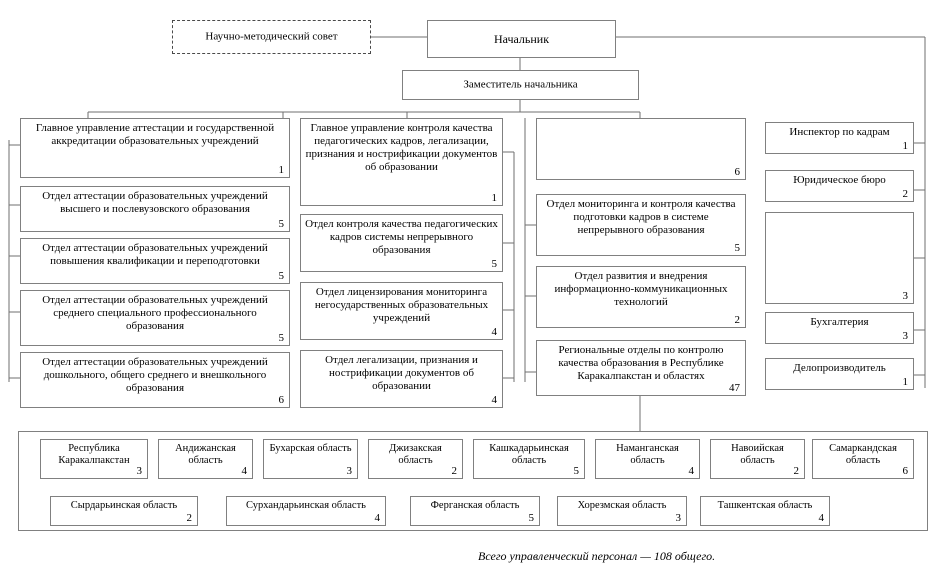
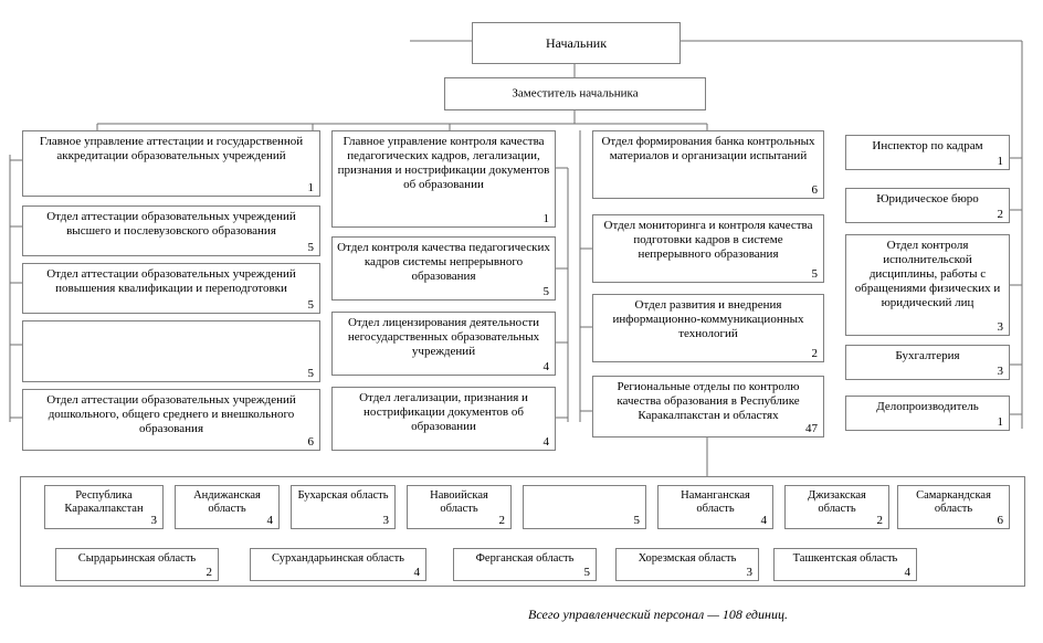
- Научно-методический совет
  Начальник
  Заместитель начальника
  Главное управление аттестации и государственной аккредитации образовательных учреждений
  1
  Отдел аттестации образовательных учреждений высшего и послевузовского образования
  5
  Отдел аттестации образовательных учреждений повышения квалификации и переподготовки
  5
- Отдел аттестации образовательных учреждений среднего специального профессионального образования
  5
  Отдел аттестации образовательных учреждений дошкольного, общего среднего и внешкольного образования
  6
  Главное управление контроля качества педагогических кадров, легализации, признания и нострификации документов об образовании
  1
  Отдел контроля качества педагогических кадров системы непрерывного образования
  5
- Отдел лицензирования мониторинга негосударственных образовательных учреждений
+ Отдел лицензирования деятельности негосударственных образовательных учреждений
  4
  Отдел легализации, признания и нострификации документов об образовании
  4
+ Отдел формирования банка контрольных материалов и организации испытаний
  6
  Отдел мониторинга и контроля качества подготовки кадров в системе непрерывного образования
  5
  Отдел развития и внедрения информационно-коммуникационных технологий
  2
  Региональные отделы по контролю качества образования в Республике Каракалпакстан и областях
  47
  Инспектор по кадрам
  1
  Юридическое бюро
  2
+ Отдел контроля исполнительской дисциплины, работы с обращениями физических и юридический лиц
  3
  Бухгалтерия
  3
  Делопроизводитель
  1
  Республика Каракалпакстан
  3
  Андижанская область
  4
  Бухарская область
  3
- Джизакская область
+ Навоийская область
  2
- Кашкадарьинская область
  5
  Наманганская область
  4
- Навоийская область
+ Джизакская область
  2
  Самаркандская область
  6
  Сырдарьинская область
  2
  Сурхандарьинская область
  4
  Ферганская область
  5
  Хорезмская область
  3
  Ташкентская область
  4
- Всего управленческий персонал — 108 общего.
+ Всего управленческий персонал — 108 единиц.
